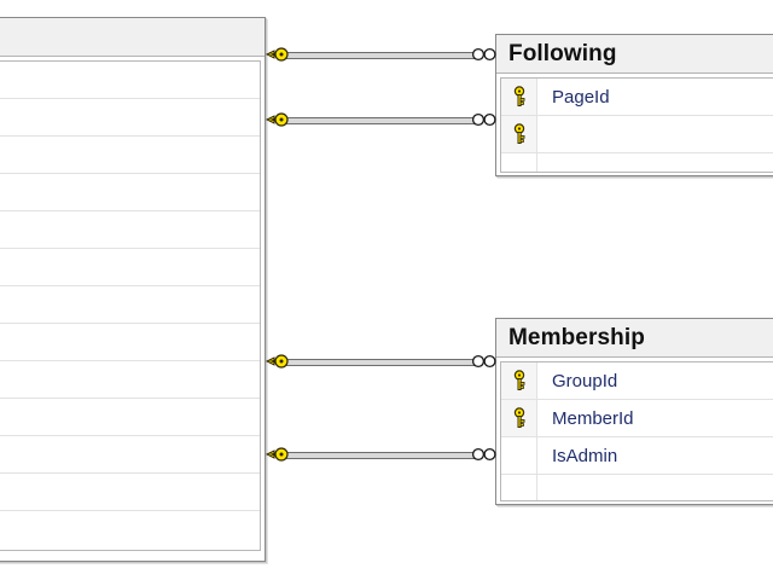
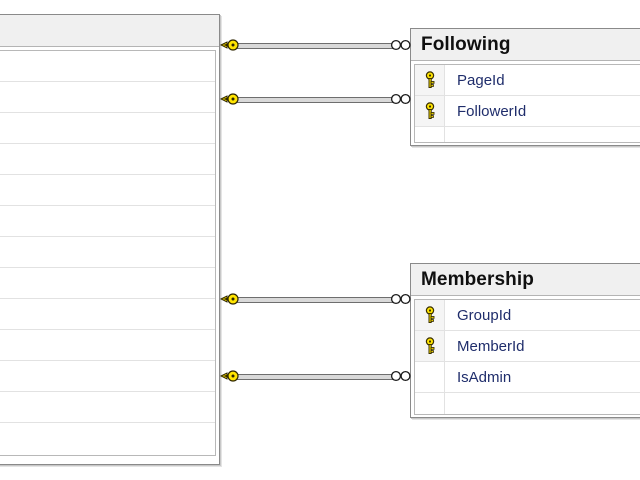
  Following
  PageId
+ FollowerId
  Membership
  GroupId
  MemberId
  IsAdmin
